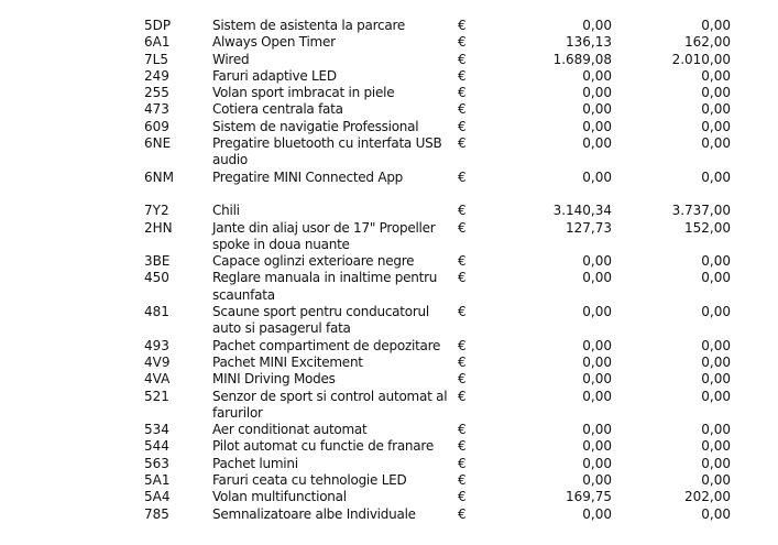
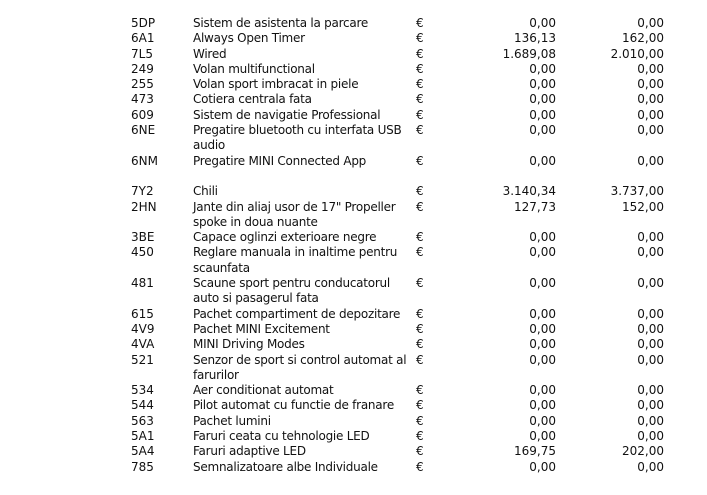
  5DP
  Sistem de asistenta la parcare
  €
  0,00
  0,00
  6A1
  Always Open Timer
  €
  136,13
  162,00
  7L5
  Wired
  €
  1.689,08
  2.010,00
  249
- Faruri adaptive LED
+ Volan multifunctional
  €
  0,00
  0,00
  255
  Volan sport imbracat in piele
  €
  0,00
  0,00
  473
  Cotiera centrala fata
  €
  0,00
  0,00
  609
  Sistem de navigatie Professional
  €
  0,00
  0,00
  6NE
  Pregatire bluetooth cu interfata USB audio
  €
  0,00
  0,00
  6NM
  Pregatire MINI Connected App
  €
  0,00
  0,00
  7Y2
  Chili
  €
  3.140,34
  3.737,00
  2HN
  Jante din aliaj usor de 17" Propeller spoke in doua nuante
  €
  127,73
  152,00
  3BE
  Capace oglinzi exterioare negre
  €
  0,00
  0,00
  450
  Reglare manuala in inaltime pentru scaunfata
  €
  0,00
  0,00
  481
  Scaune sport pentru conducatorul auto si pasagerul fata
  €
  0,00
  0,00
- 493
+ 615
  Pachet compartiment de depozitare
  €
  0,00
  0,00
  4V9
  Pachet MINI Excitement
  €
  0,00
  0,00
  4VA
  MINI Driving Modes
  €
  0,00
  0,00
  521
  Senzor de sport si control automat al farurilor
  €
  0,00
  0,00
  534
  Aer conditionat automat
  €
  0,00
  0,00
  544
  Pilot automat cu functie de franare
  €
  0,00
  0,00
  563
  Pachet lumini
  €
  0,00
  0,00
  5A1
  Faruri ceata cu tehnologie LED
  €
  0,00
  0,00
  5A4
- Volan multifunctional
+ Faruri adaptive LED
  €
  169,75
  202,00
  785
  Semnalizatoare albe Individuale
  €
  0,00
  0,00
